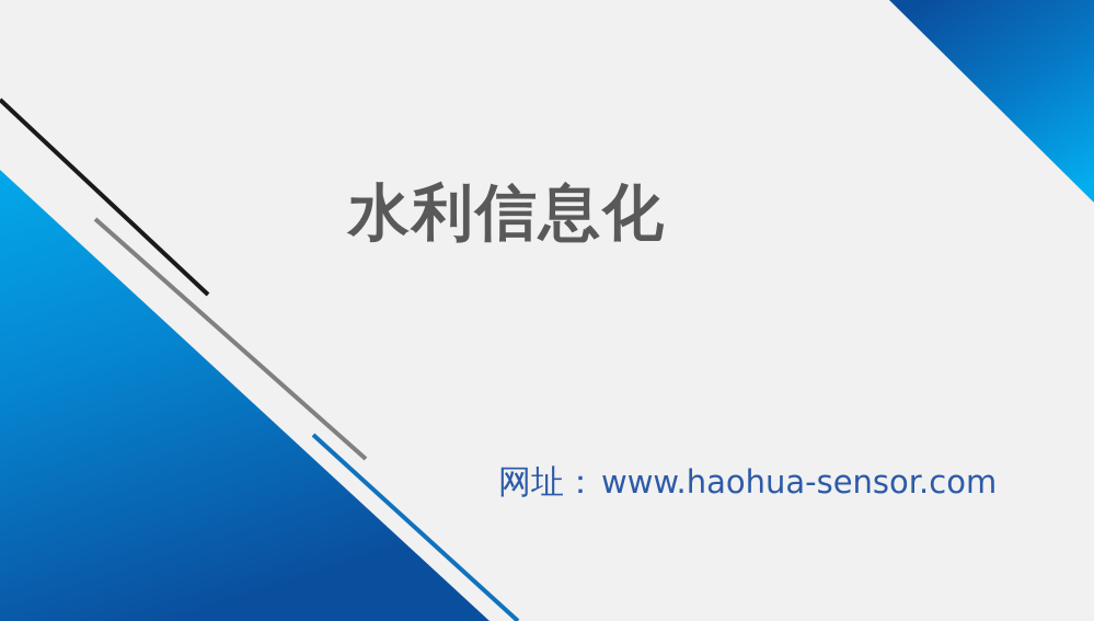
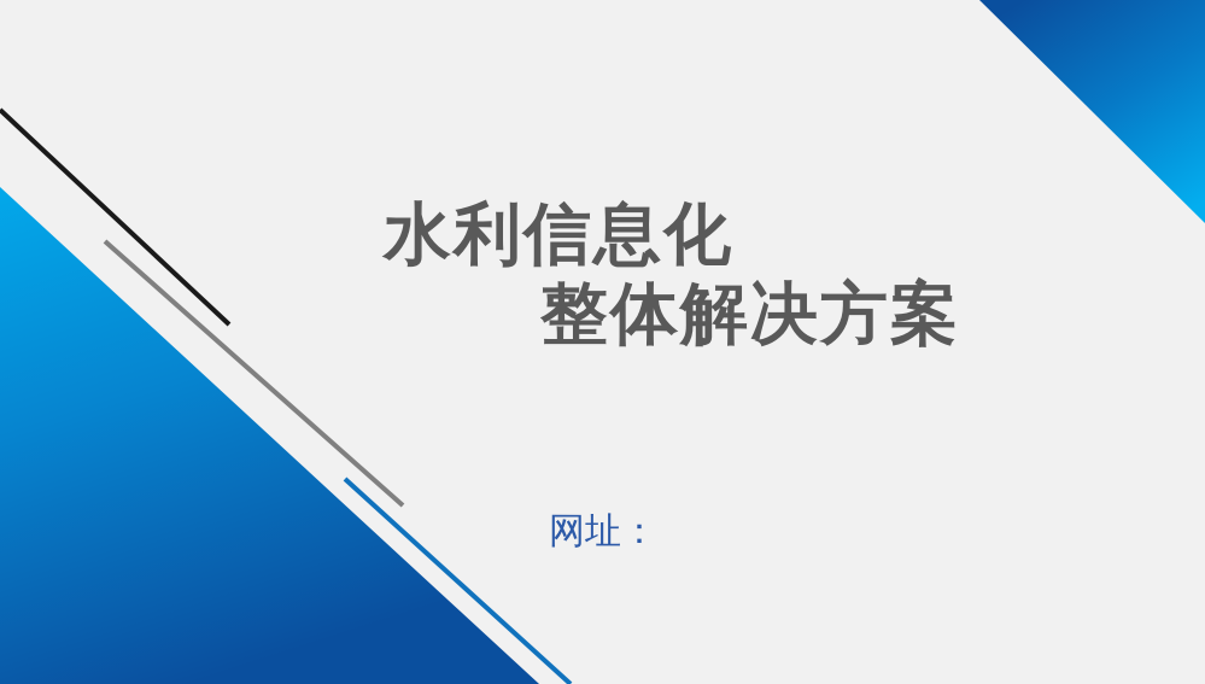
  水利信息化
+ 整体解决方案
  网址：
- www.haohua-sensor.com
